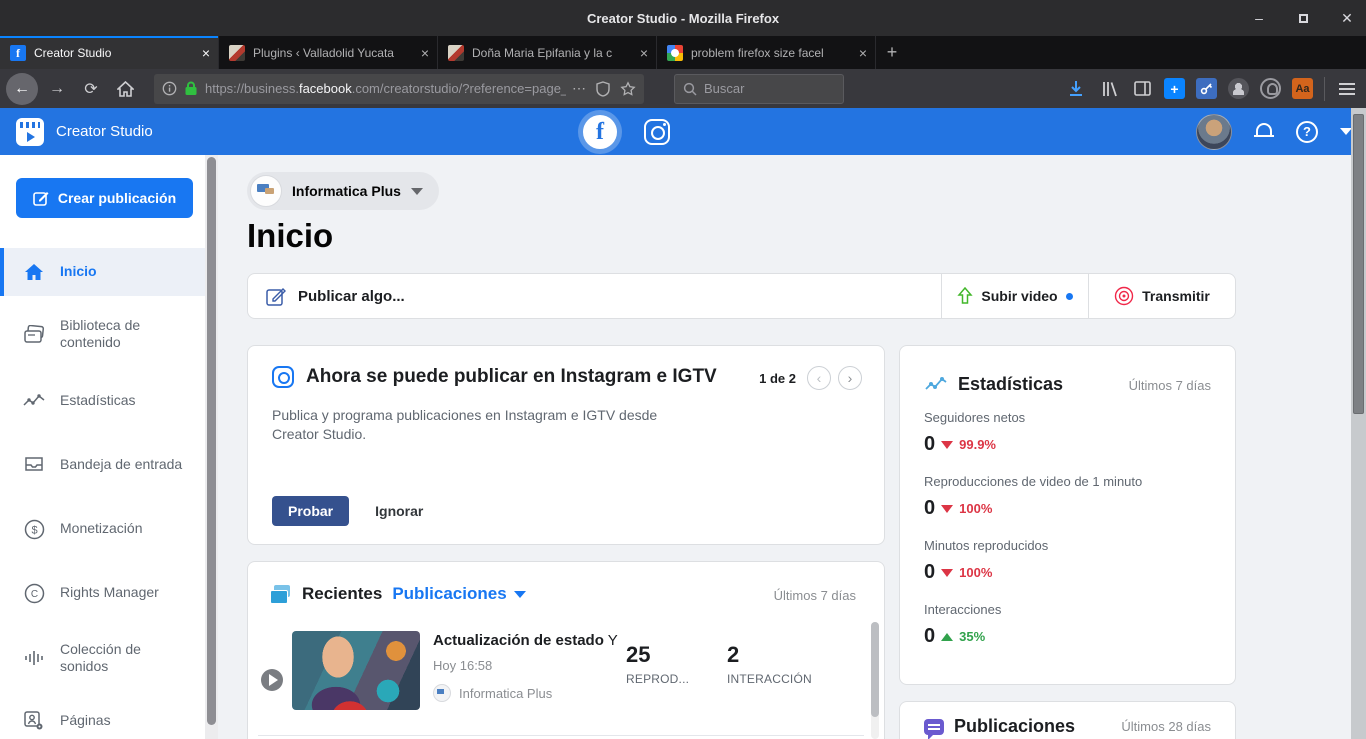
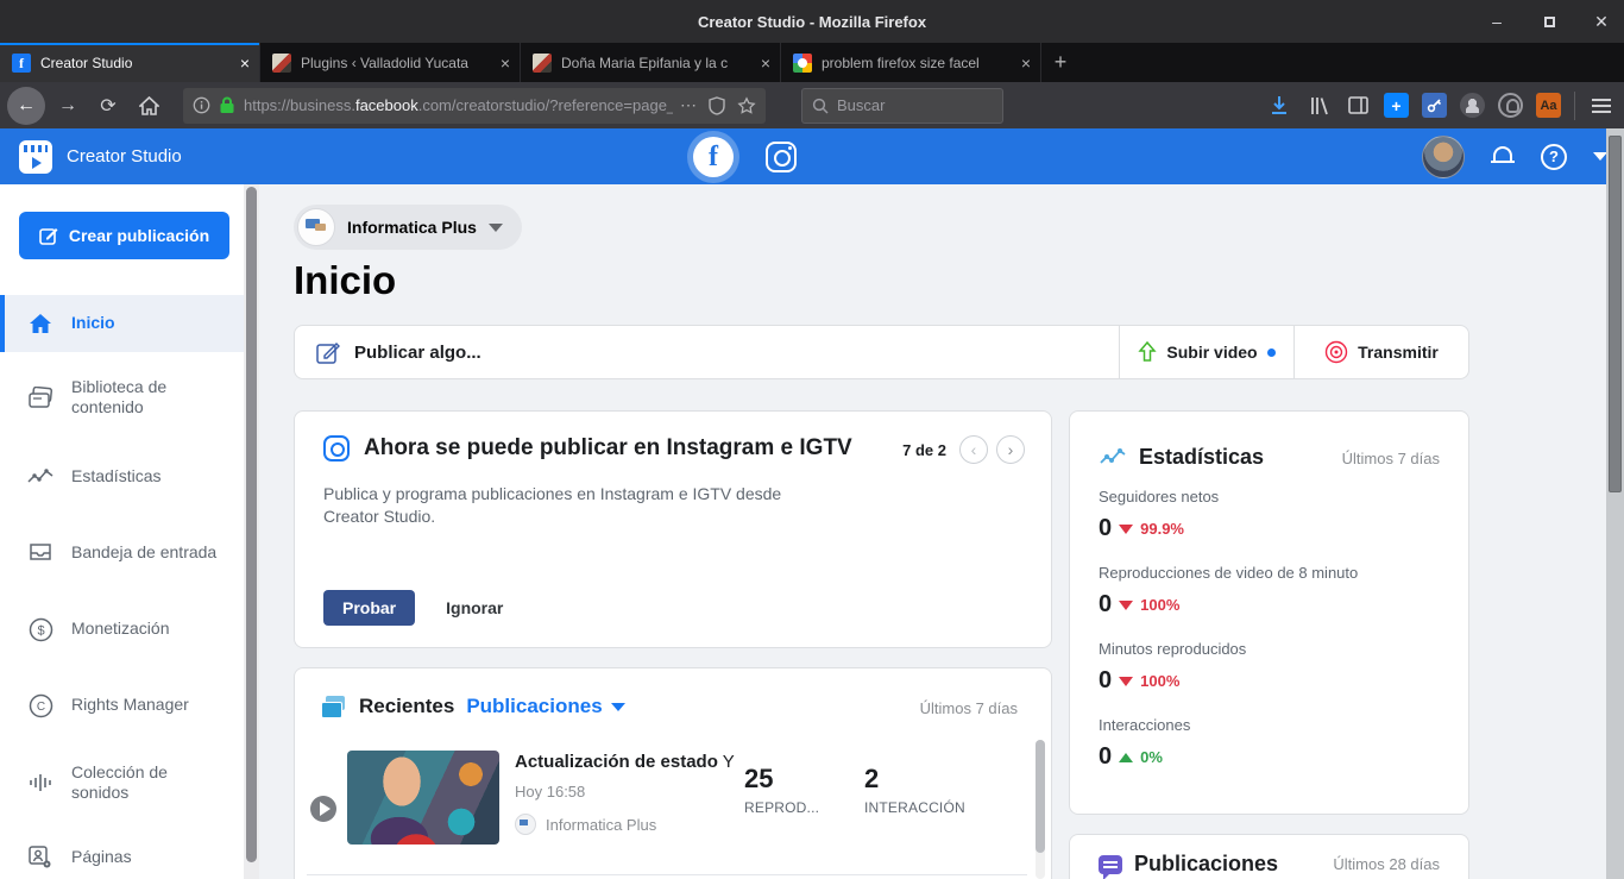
  Creator Studio - Mozilla Firefox
  –
  ✕
  f
  Creator Studio
  ×
  Plugins ‹ Valladolid Yucata
  ×
  Doña Maria Epifania y la c
  ×
  problem firefox size facel
  ×
  +
  ←
  →
  ⟳
  https://business.facebook.com/creatorstudio/?reference=page_
  ⋯
  Buscar
  +
  Aa
  Creator Studio
  f
  ?
  Crear publicación
  Inicio
  Biblioteca de contenido
  Estadísticas
  Bandeja de entrada
  $
  Monetización
  C
  Rights Manager
  Colección de sonidos
  Páginas
  Informatica Plus
  Inicio
  Publicar algo...
  Subir video
  Transmitir
  Ahora se puede publicar en Instagram e IGTV
- 1 de 2
+ 7 de 2
  ‹
  ›
  Publica y programa publicaciones en Instagram e IGTV desde Creator Studio.
  Probar
  Ignorar
  Recientes
  Publicaciones
  Últimos 7 días
  Actualización de estado Y
  Hoy 16:58
  Informatica Plus
  25
  REPROD...
  2
  INTERACCIÓN
  Estadísticas
  Últimos 7 días
  Seguidores netos
  0
  99.9%
- Reproducciones de video de 1 minuto
+ Reproducciones de video de 8 minuto
  0
  100%
  Minutos reproducidos
  0
  100%
  Interacciones
  0
- 35%
+ 0%
  Publicaciones
  Últimos 28 días
